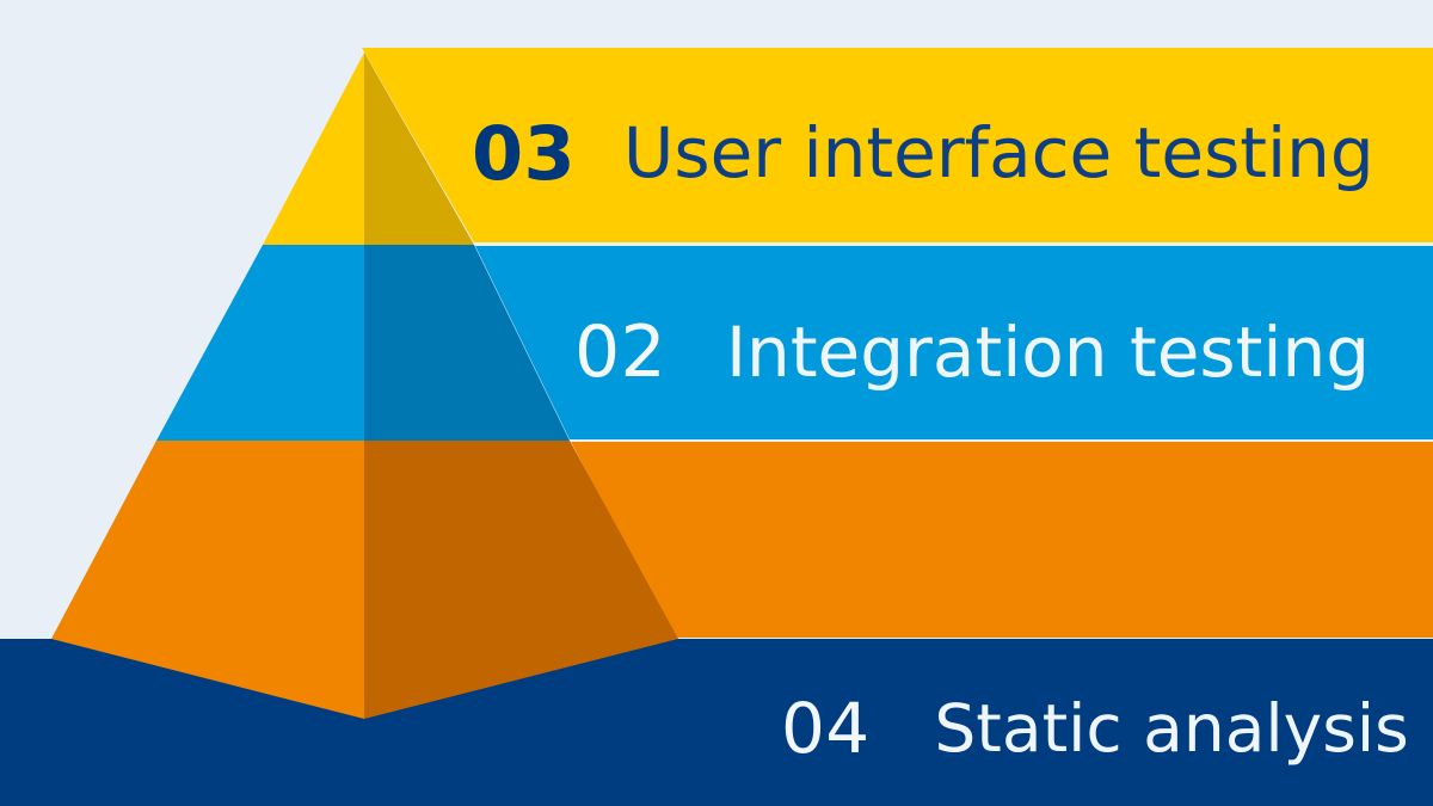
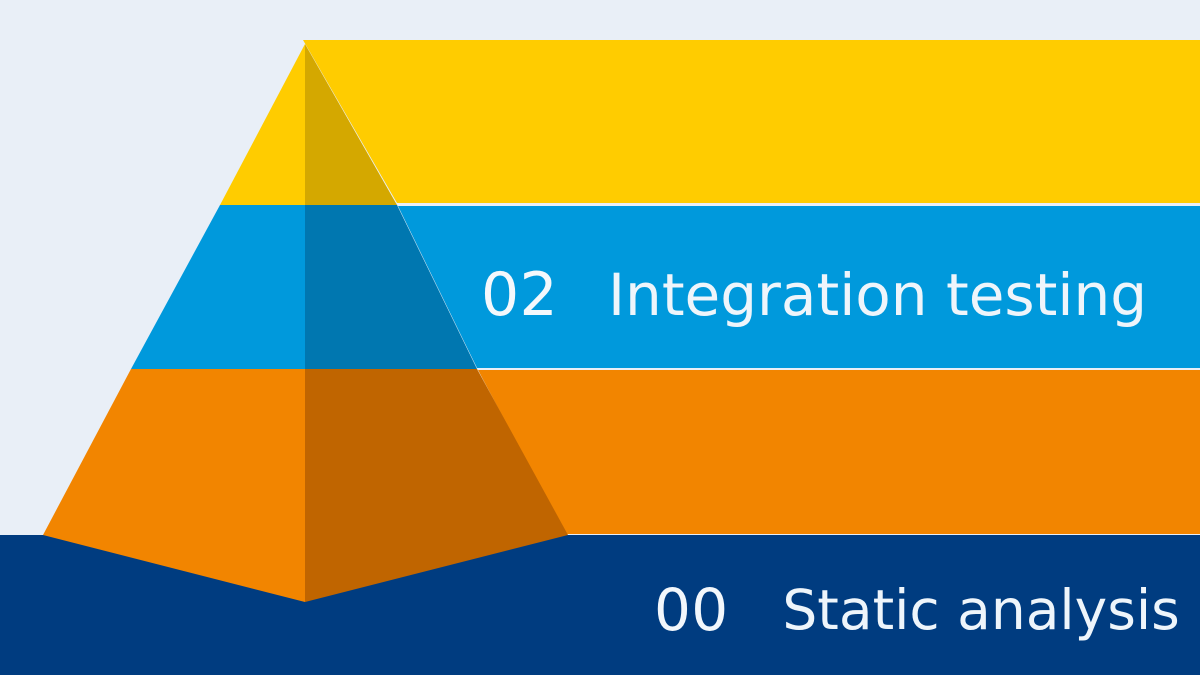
- 03
- User interface testing
  02
  Integration testing
- 04
+ 00
  Static analysis
